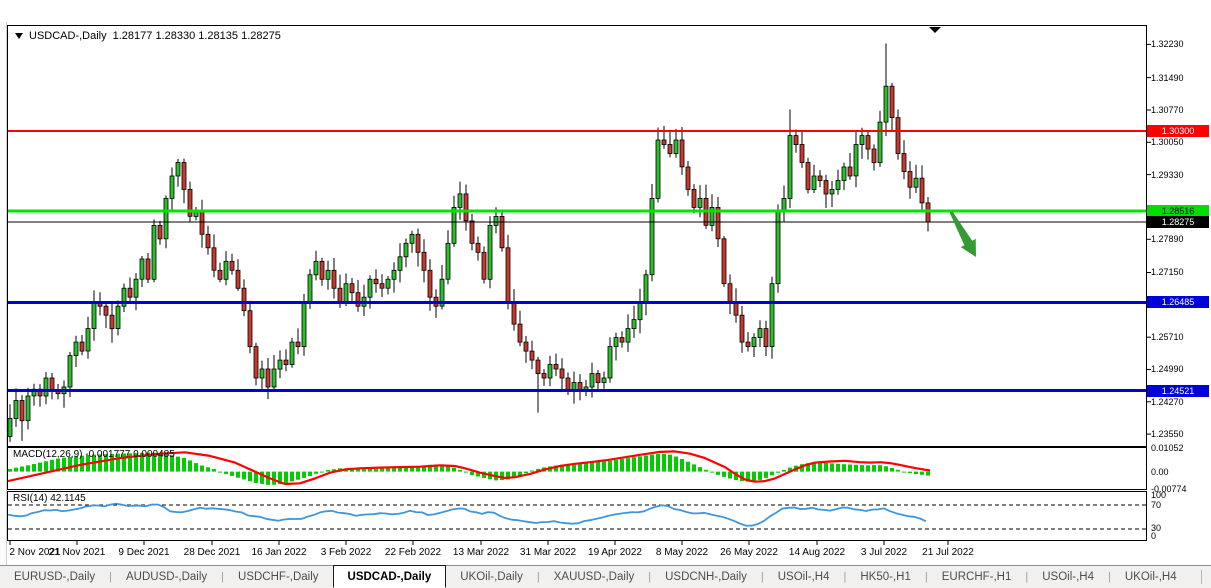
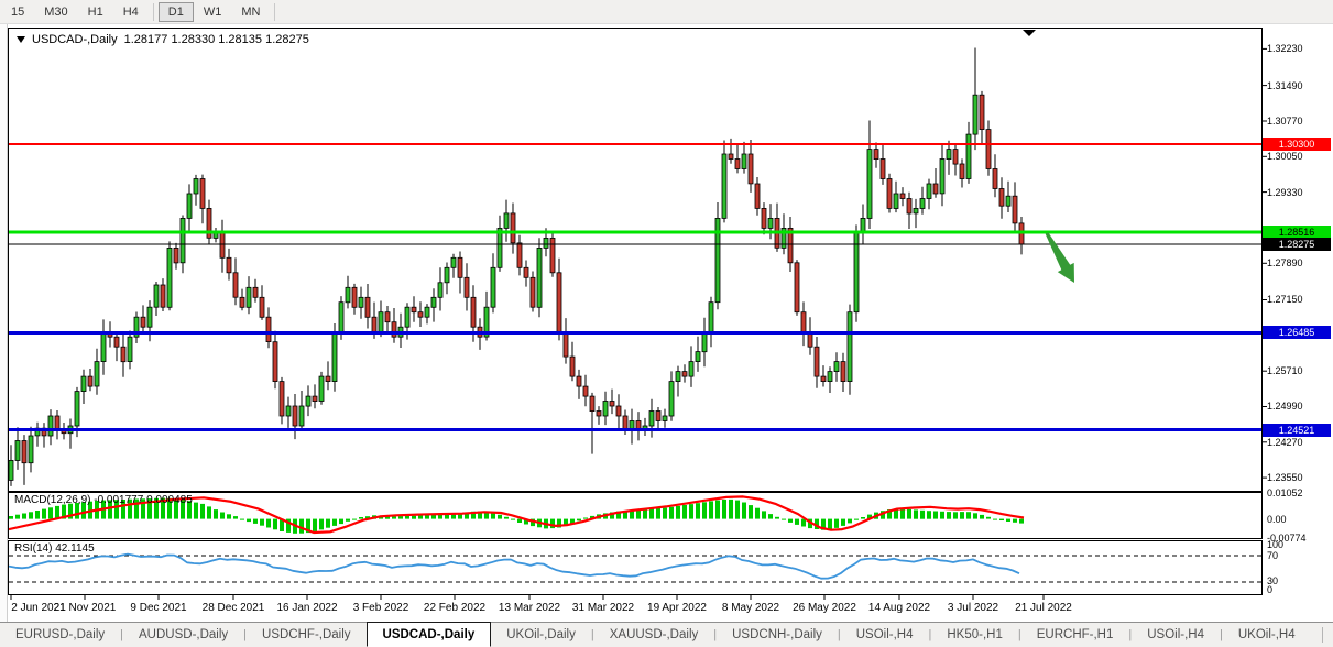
+ 15
+ M30
+ H1
+ H4
+ D1
+ W1
+ MN
  USDCAD-,Daily
  1.28177 1.28330 1.28135 1.28275
  MACD(12,26,9) -0.001777 0.000485
  RSI(14) 42.1145
  1.32230
  1.31490
  1.30770
  1.30050
  1.29330
  1.27890
  1.27150
  1.25710
  1.24990
  1.24270
  1.23550
  1.30300
  1.28516
  1.28275
  1.26485
  1.24521
  0.01052
  0.00
  -0.00774
  100
  70
  30
  0
- 2 Nov 2021
+ 2 Jun 2021
  21 Nov 2021
  9 Dec 2021
  28 Dec 2021
  16 Jan 2022
  3 Feb 2022
  22 Feb 2022
  13 Mar 2022
  31 Mar 2022
  19 Apr 2022
  8 May 2022
  26 May 2022
  14 Aug 2022
  3 Jul 2022
  21 Jul 2022
  EURUSD-,Daily
  |
  AUDUSD-,Daily
  |
  USDCHF-,Daily
  USDCAD-,Daily
  UKOil-,Daily
  |
  XAUUSD-,Daily
  |
  USDCNH-,Daily
  |
  USOil-,H4
  |
  HK50-,H1
  |
  EURCHF-,H1
  |
  USOil-,H4
  |
  UKOil-,H4
